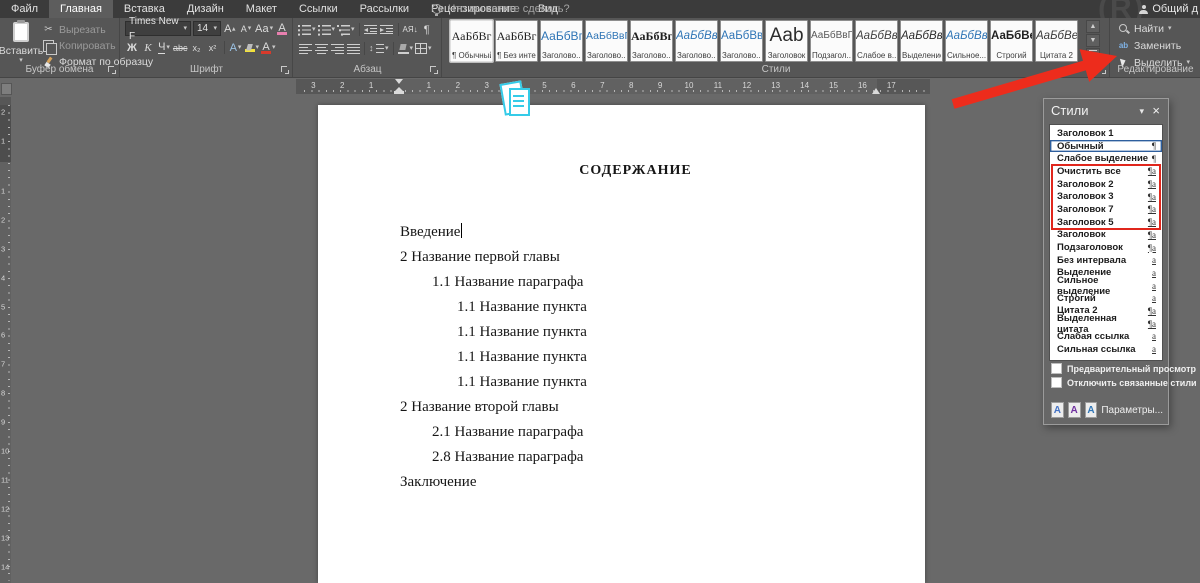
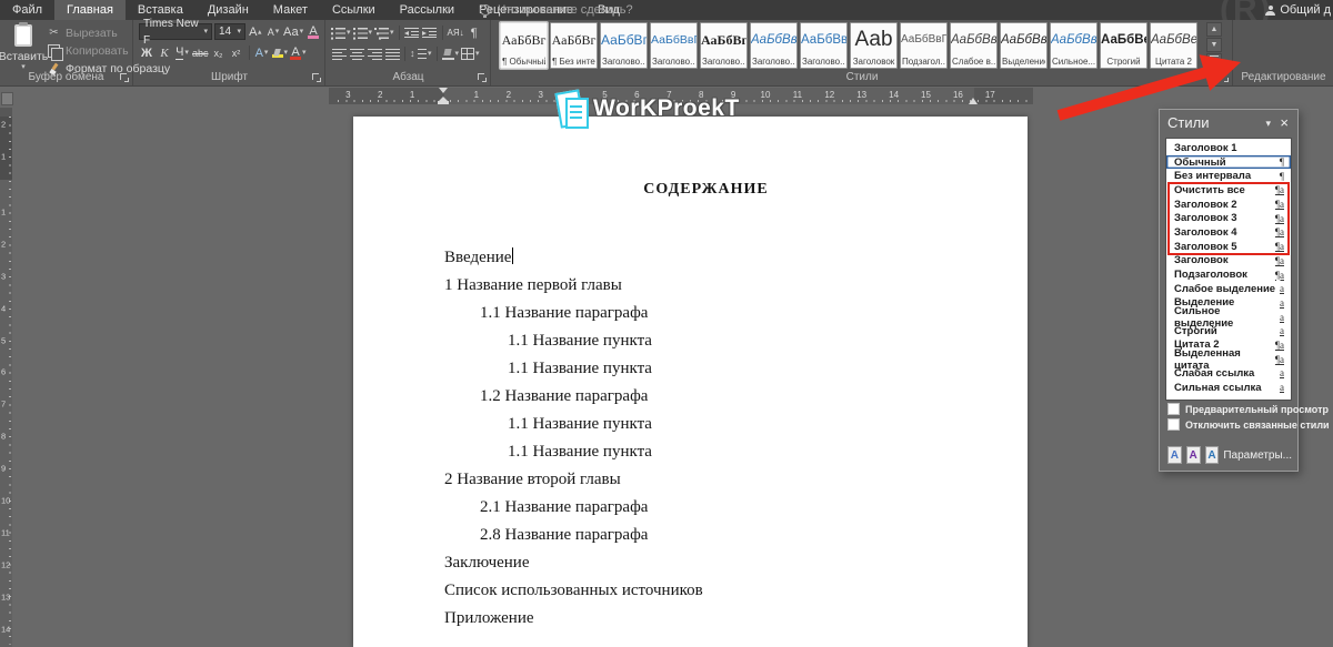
  Файл
  Главная
  Вставка
  Дизайн
  Макет
  Ссылки
  Рассылки
  цензирование
  Вид
  Что вы хотите сделать?
  Общий д
  (R)
  Вставить
  ✂
  Вырезать
  Копировать
  Формат по образцу
  Буфер обмена
  Times New F
  14
  А
  А
  Аа
  А
  Ж
  К
  Ч
  abc
  x₂
  x²
  А
  А
  Шрифт
  АЯ↓
  ¶
  Абзац
  АаБбВг
  ¶ Обычны
  АаБбВг
  ¶ Без инте
  АаБбВг
  Заголово..
  АаБбВв
  Заголово..
  АаБбВг
  Заголово..
  АаБбВв
  Заголово..
  АаБбВв
  Заголово..
  Ааb
  Заголовок
  АаБбВвГ
  Подзагол..
  АаБбВв
  Слабое в..
  АаБбВв
  Выделени
  АаБбВв
  Сильное...
  АаБбВ
  Строгий
  АаБбВе
  Цитата 2
  Стили
- Найти
- ab
- Заменить
- Выделить
  Редактирование
  2
  1
  1
  2
  3
  4
  5
  6
  7
  8
  9
  10
  11
  12
  13
  14
  3
  2
  1
  1
  2
  3
  5
  6
  7
  8
  9
  10
  11
  12
  13
  14
  15
  16
  17
  СОДЕРЖАНИЕ
  Введение
- 2 Название первой главы
+ 1 Название первой главы
  1.1 Название параграфа
  1.1 Название пункта
  1.1 Название пункта
+ 1.2 Название параграфа
  1.1 Название пункта
  1.1 Название пункта
  2 Название второй главы
  2.1 Название параграфа
  2.8 Название параграфа
  Заключение
+ Список использованных источников
+ Приложение
+ WorKProekT
  Стили
  ▾
  ×
  Заголовок 1
  Обычный
  ¶
- Слабое выделение
+ Без интервала
  ¶
  Очистить все
  ¶a
  Заголовок 2
  ¶a
  Заголовок 3
  ¶a
- Заголовок 7
+ Заголовок 4
  ¶a
  Заголовок 5
  ¶a
  Заголовок
  ¶a
  Подзаголовок
  ¶a
- Без интервала
+ Слабое выделение
  a
  Выделение
  a
  Сильное выделение
  a
  Строгий
  a
  Цитата 2
  ¶a
  Выделенная цитата
  ¶a
  Слабая ссылка
  a
  Сильная ссылка
  a
  Предварительный просмотр
  Отключить связанные стили
  А
  А
  А
  Параметры...
